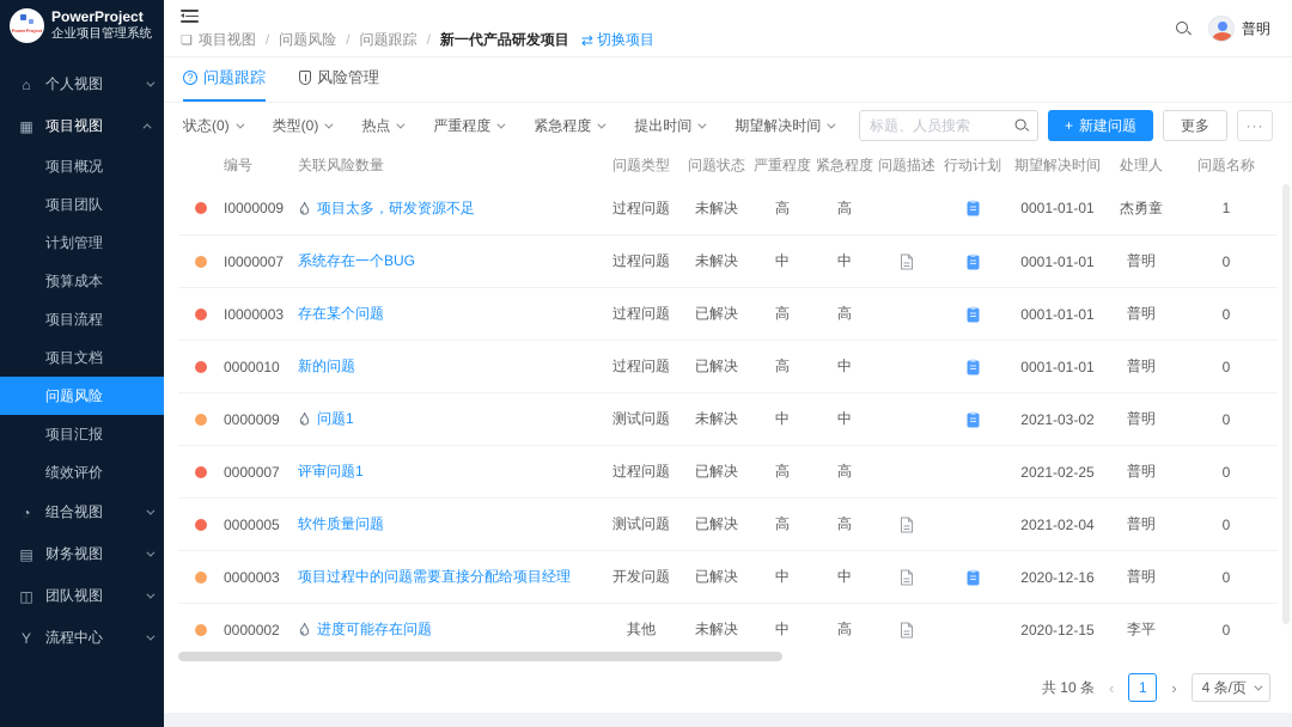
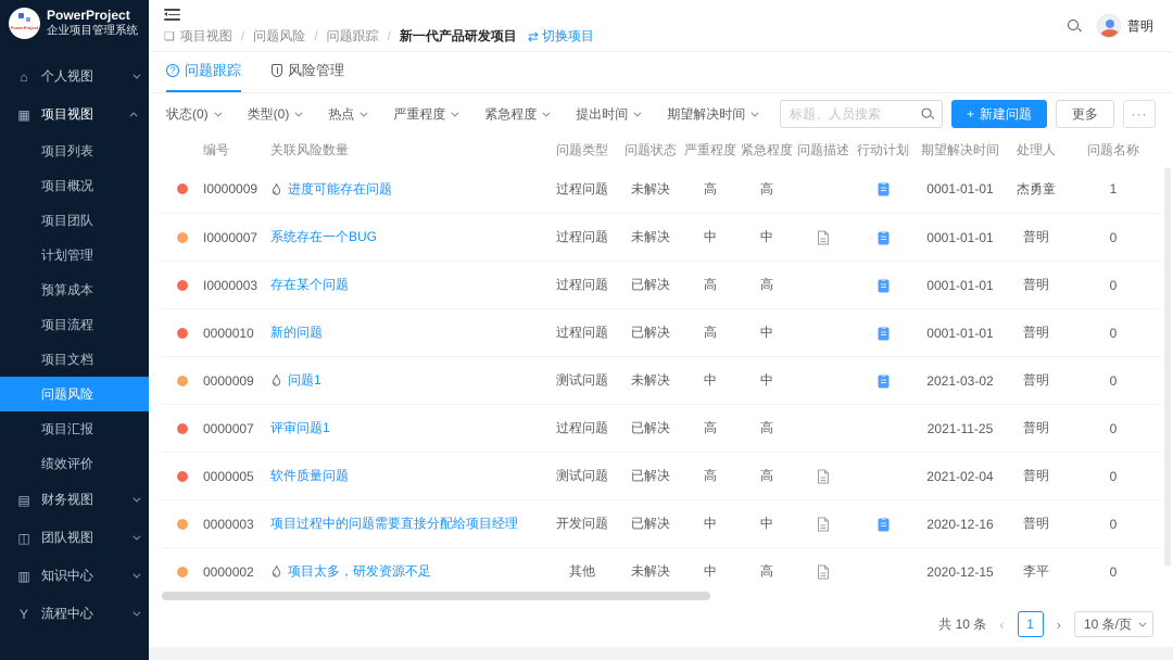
  PowerProject
  企业项目管理系统
  ⌂
  个人视图
  ▦
  项目视图
+ 项目列表
  项目概况
  项目团队
  计划管理
  预算成本
  项目流程
  项目文档
  问题风险
  项目汇报
  绩效评价
- ◔
- 组合视图
  ▤
  财务视图
  ◫
  团队视图
+ ▥
+ 知识中心
  Y
  流程中心
  ❏
  项目视图 / 问题风险 / 问题跟踪 /
  新一代产品研发项目
  ⇄
  切换项目
  普明
  问题跟踪
  风险管理
  状态(0)
  类型(0)
  热点
  严重程度
  紧急程度
  提出时间
  期望解决时间
  标题、人员搜索
  +
  新建问题
  更多
  ···
  编号
  关联风险数量
  问题类型
  问题状态
  严重程度
  紧急程度
  问题描述
  行动计划
  期望解决时间
  处理人
  问题名称
  I0000009
- 项目太多，研发资源不足
+ 进度可能存在问题
  过程问题
  未解决
  高
  高
  0001-01-01
  杰勇童
  1
  I0000007
  系统存在一个BUG
  过程问题
  未解决
  中
  中
  0001-01-01
  普明
  0
  I0000003
  存在某个问题
  过程问题
  已解决
  高
  高
  0001-01-01
  普明
  0
  0000010
  新的问题
  过程问题
  已解决
  高
  中
  0001-01-01
  普明
  0
  0000009
  问题1
  测试问题
  未解决
  中
  中
  2021-03-02
  普明
  0
  0000007
  评审问题1
  过程问题
  已解决
  高
  高
- 2021-02-25
+ 2021-11-25
  普明
  0
  0000005
  软件质量问题
  测试问题
  已解决
  高
  高
  2021-02-04
  普明
  0
  0000003
  项目过程中的问题需要直接分配给项目经理
  开发问题
  已解决
  中
  中
  2020-12-16
  普明
  0
  0000002
- 进度可能存在问题
+ 项目太多，研发资源不足
  其他
  未解决
  中
  高
  2020-12-15
  李平
  0
  共 10 条
  ‹
  1
  ›
- 4 条/页
+ 10 条/页
